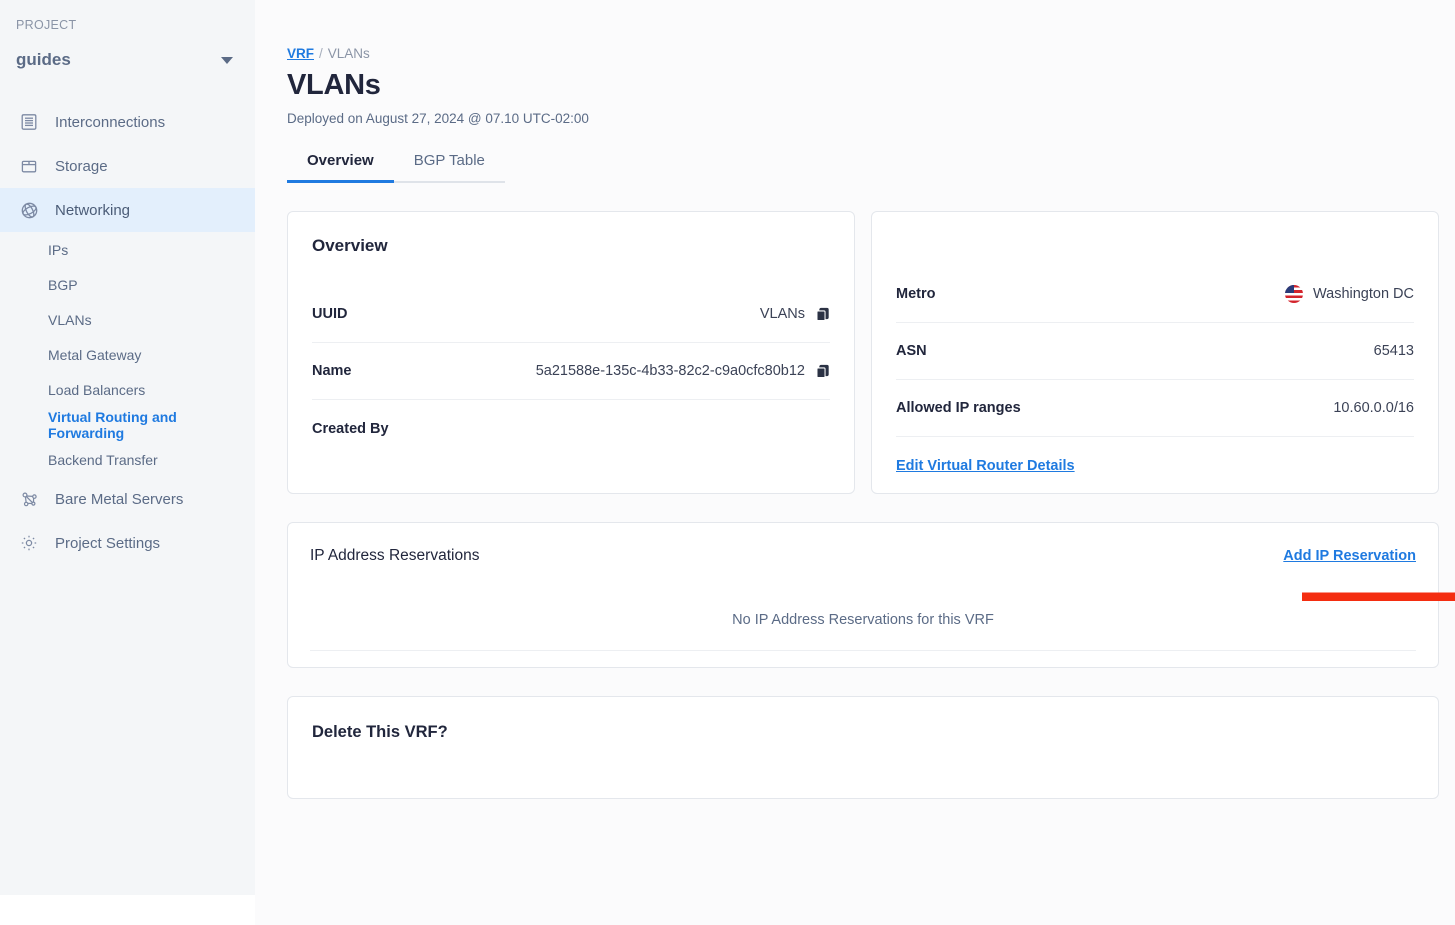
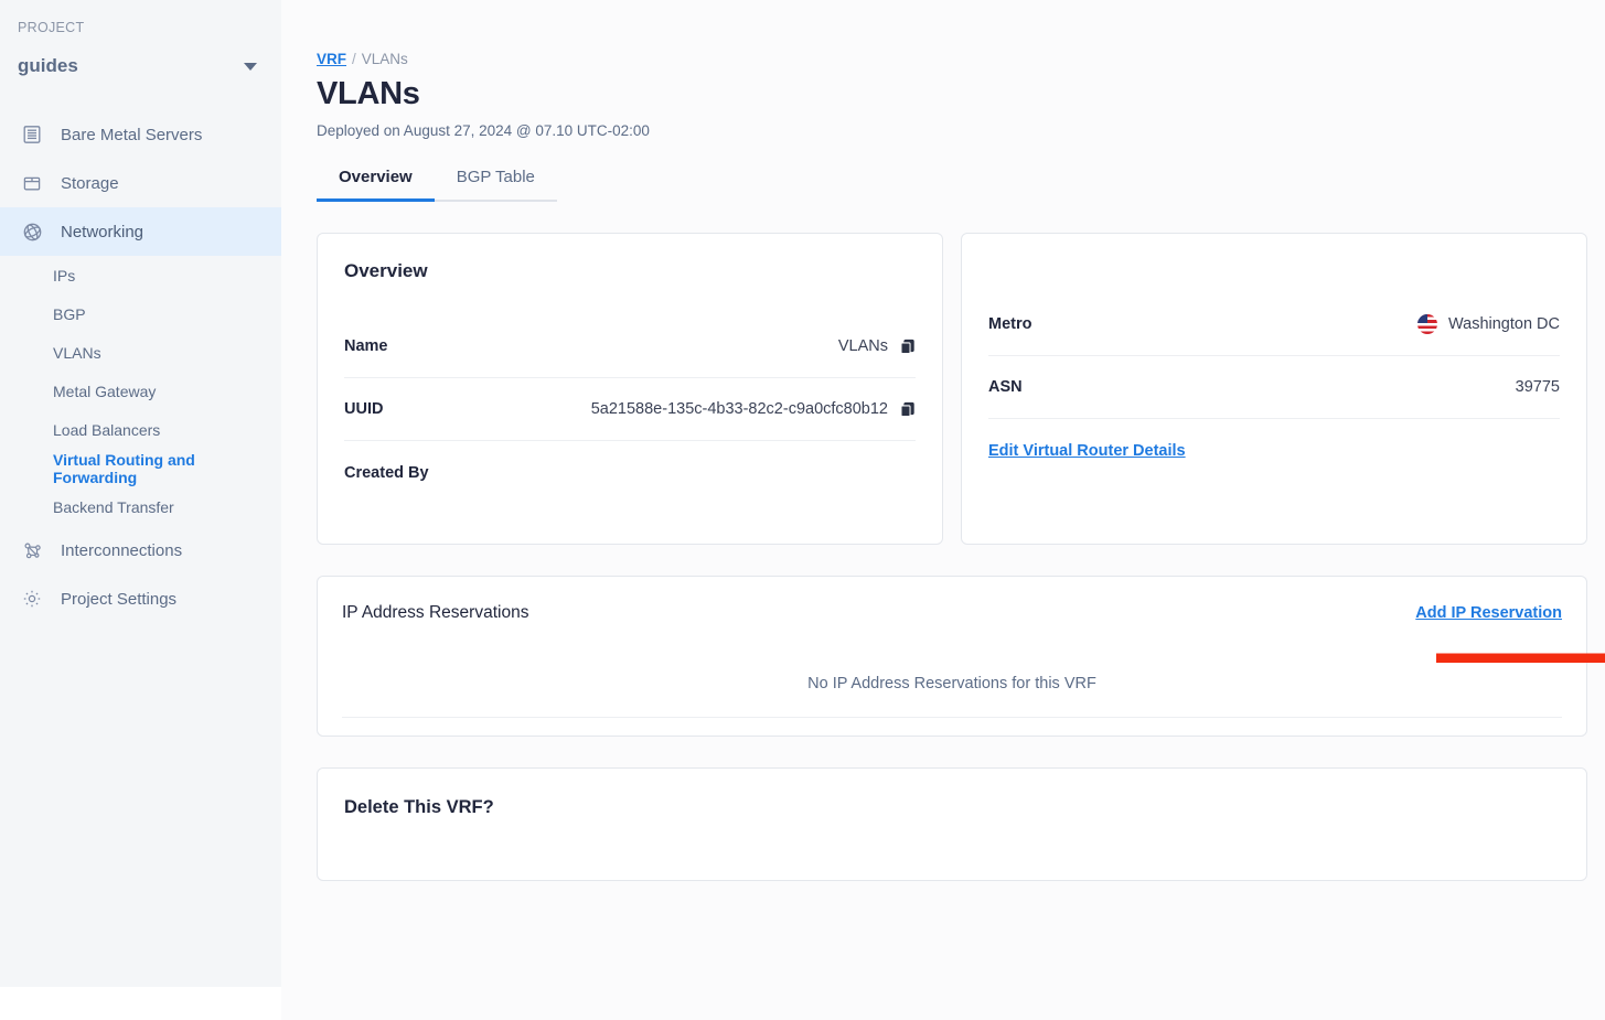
  PROJECT
  guides
- Interconnections
+ Bare Metal Servers
  Storage
  Networking
  IPs
  BGP
  VLANs
  Metal Gateway
  Load Balancers
  Virtual Routing and Forwarding
  Backend Transfer
- Bare Metal Servers
+ Interconnections
  Project Settings
  VRF / VLANs
  VLANs
  Deployed on August 27, 2024 @ 07.10 UTC-02:00
  Overview
  BGP Table
  Overview
- UUID
+ Name
  VLANs
- Name
+ UUID
  5a21588e-135c-4b33-82c2-c9a0cfc80b12
  Created By
  Metro
  Washington DC
  ASN
- 65413
+ 39775
- Allowed IP ranges
- 10.60.0.0/16
  Edit Virtual Router Details
  IP Address Reservations
  Add IP Reservation
  No IP Address Reservations for this VRF
  Delete This VRF?
